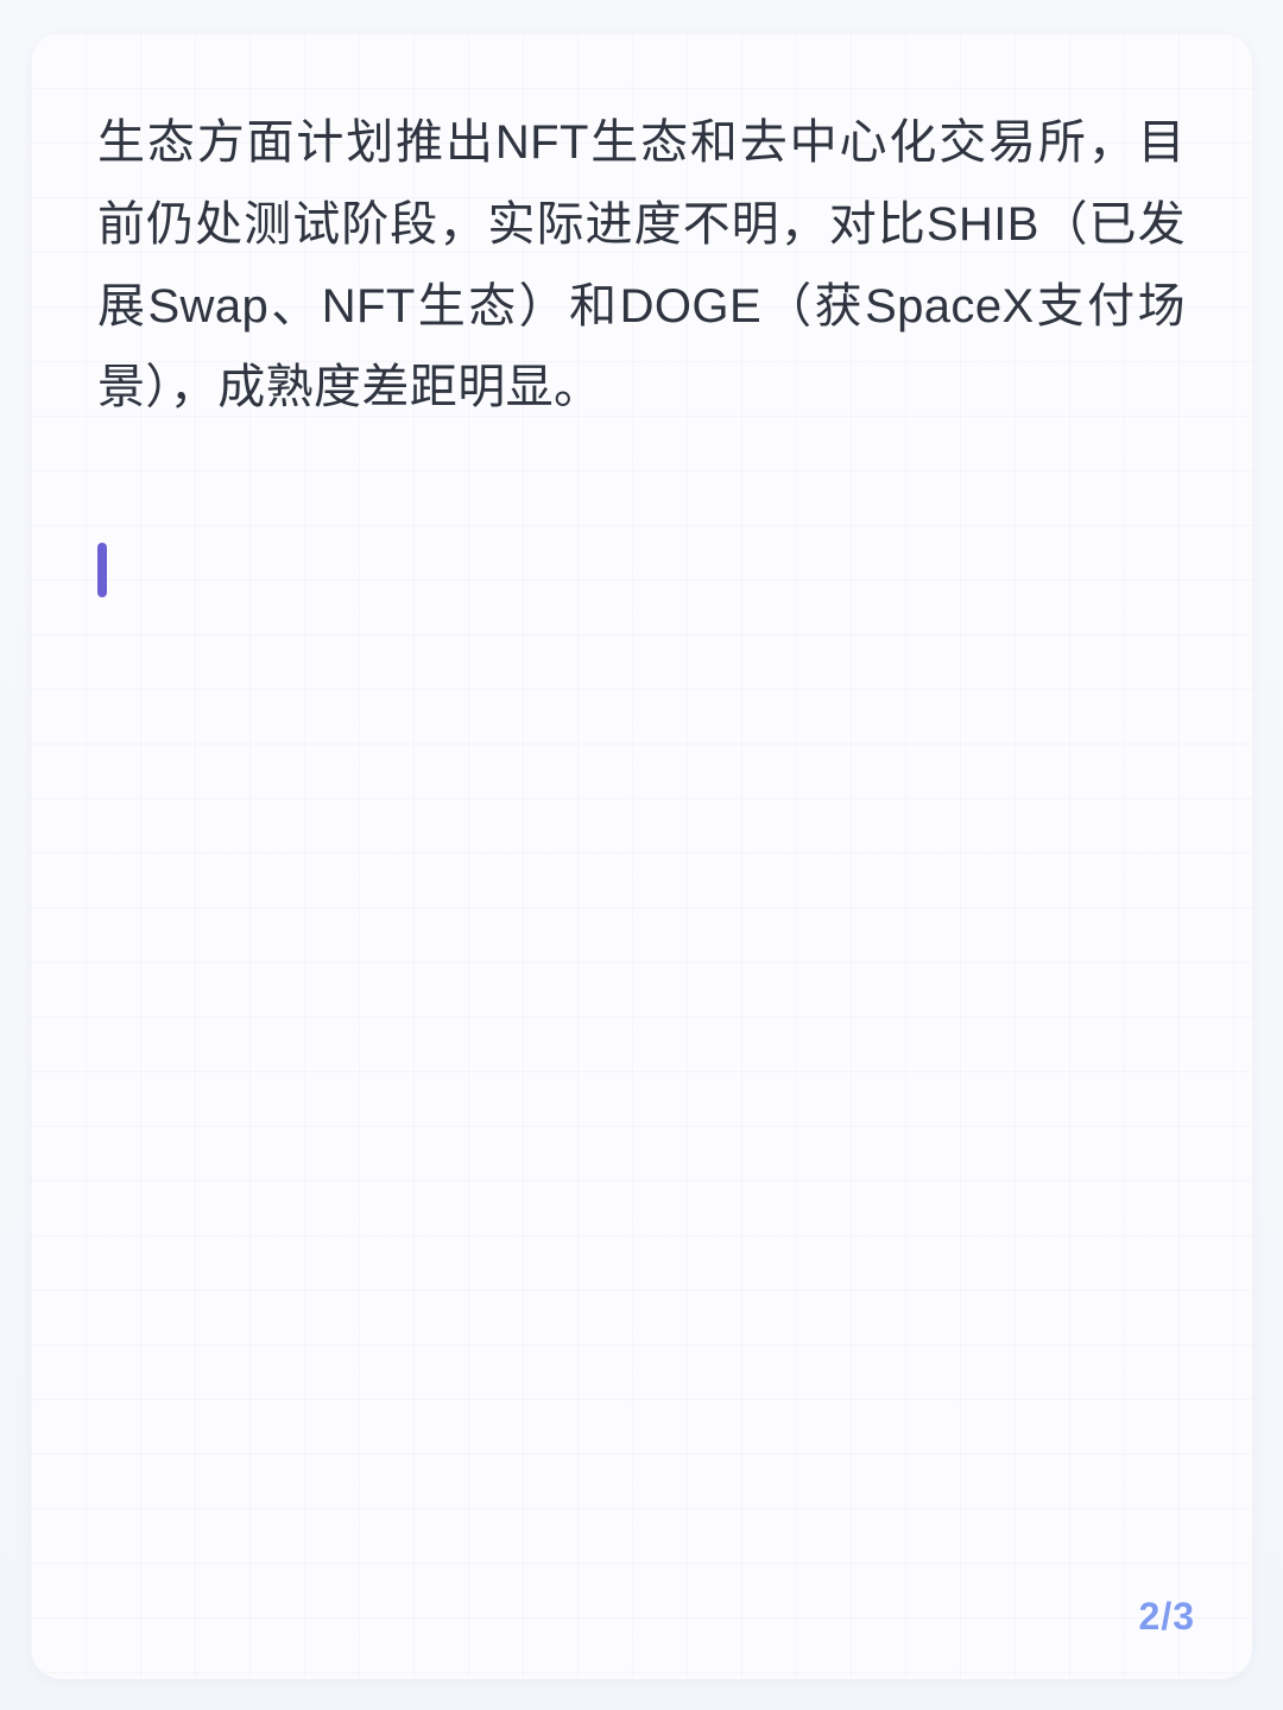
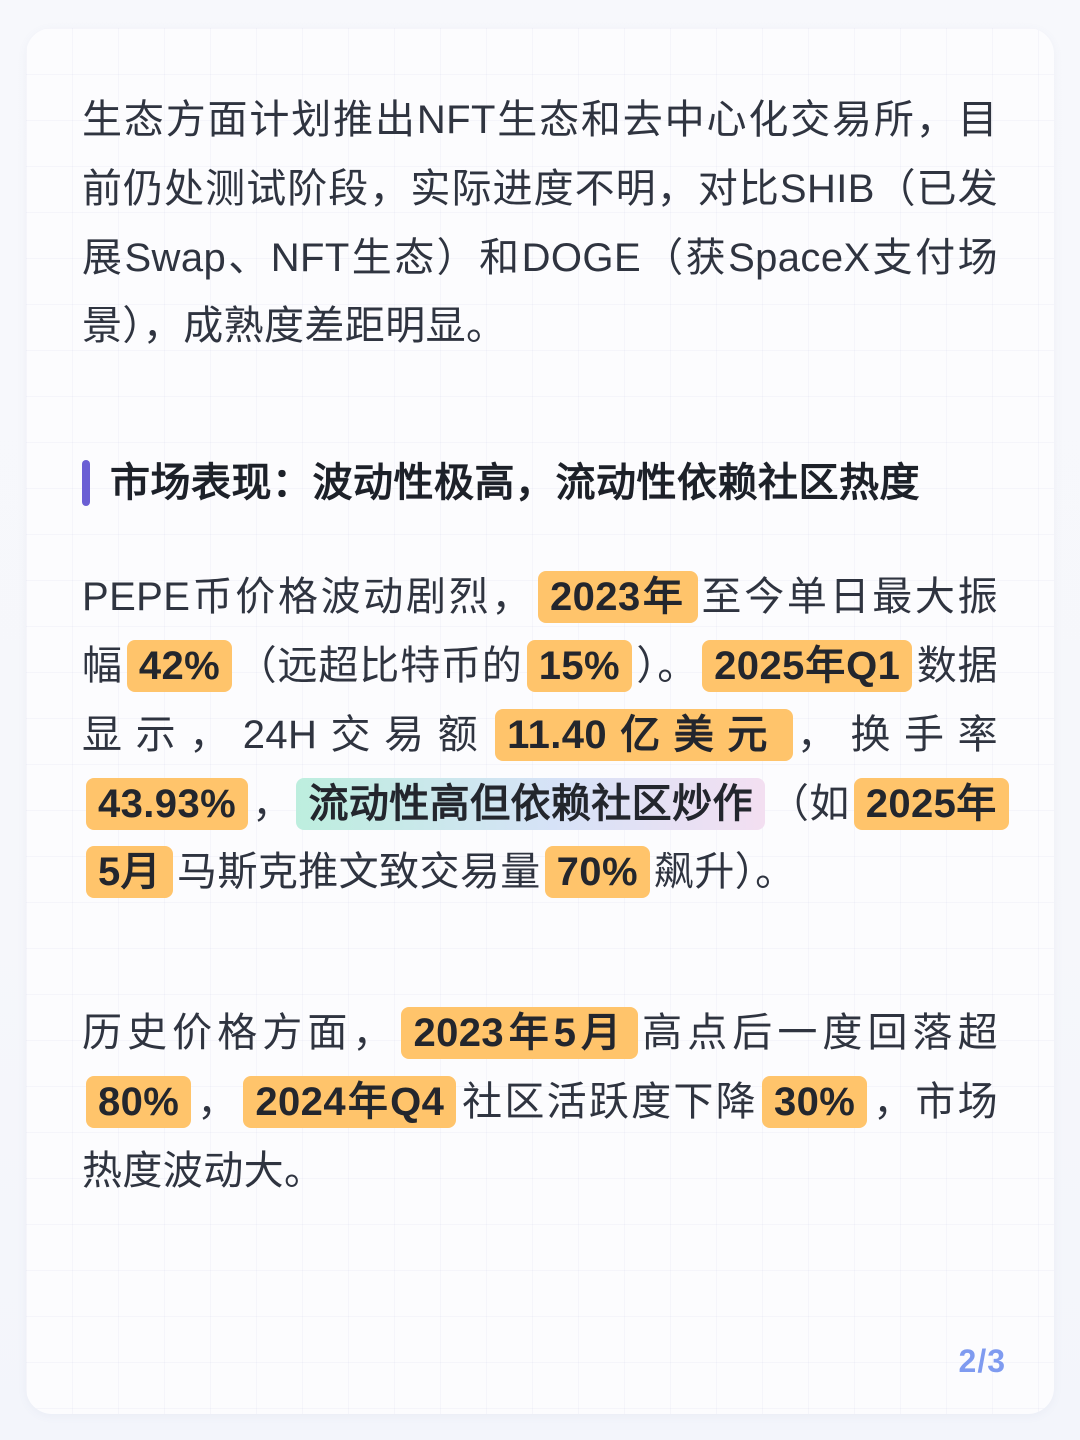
  生态方面计划推出NFT生态和去中心化交易所，目前仍处测试阶段，实际进度不明，对比SHIB（已发展Swap、NFT生态）和DOGE（获SpaceX支付场景），成熟度差距明显。
+ 市场表现：波动性极高，流动性依赖社区热度
+ PEPE币价格波动剧烈， 2023年 至今单日最大振幅 42% （远超比特币的 15% ）。 2025年Q1 数据显示，24H交易额 11.40亿美元 ，换手率43.93% ， 流动性高但依赖社区炒作 （如 2025年5月 马斯克推文致交易量 70% 飙升）。
+ 历史价格方面， 2023年5月 高点后一度回落超80% ， 2024年Q4 社区活跃度下降 30% ，市场热度波动大。
  2/3
